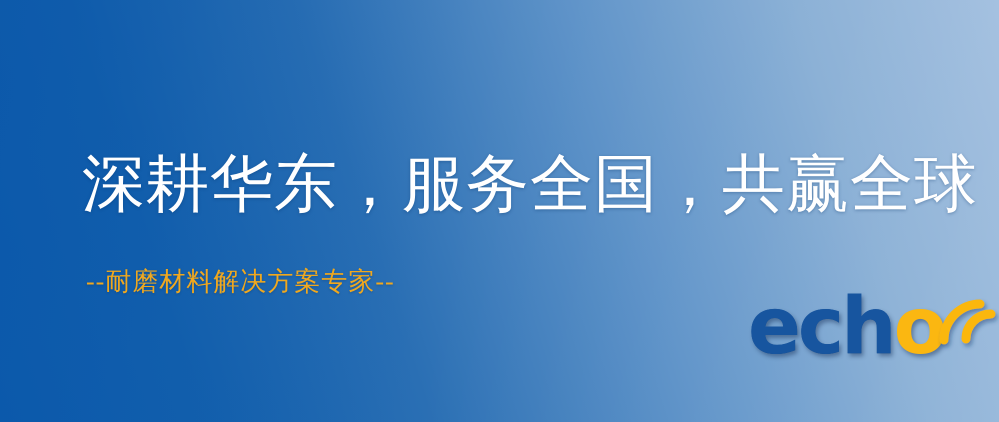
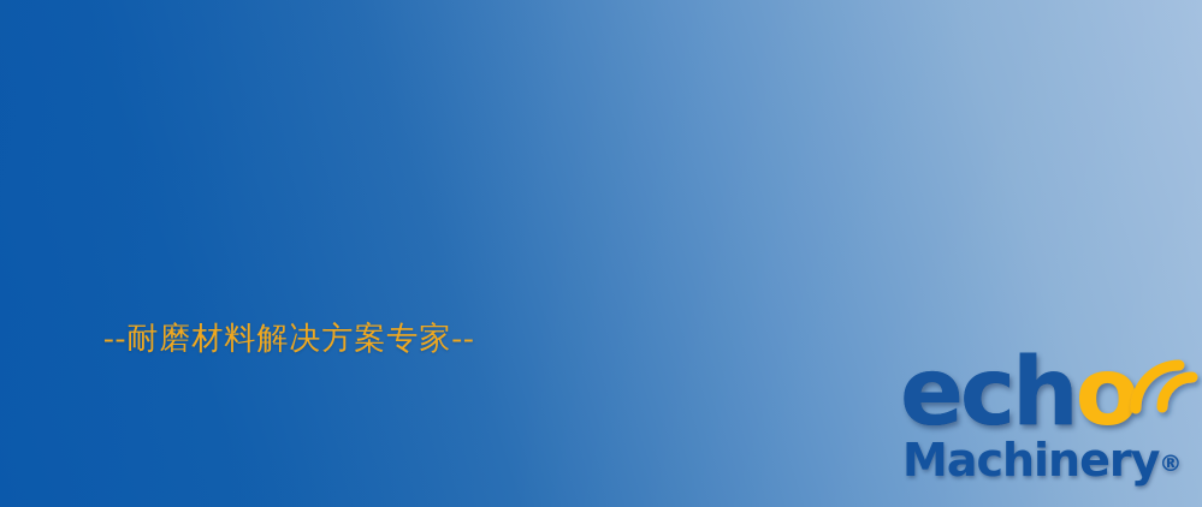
- 深耕华东，服务全国，共赢全球
  --耐磨材料解决方案专家--
  echo
+ Machinery®
